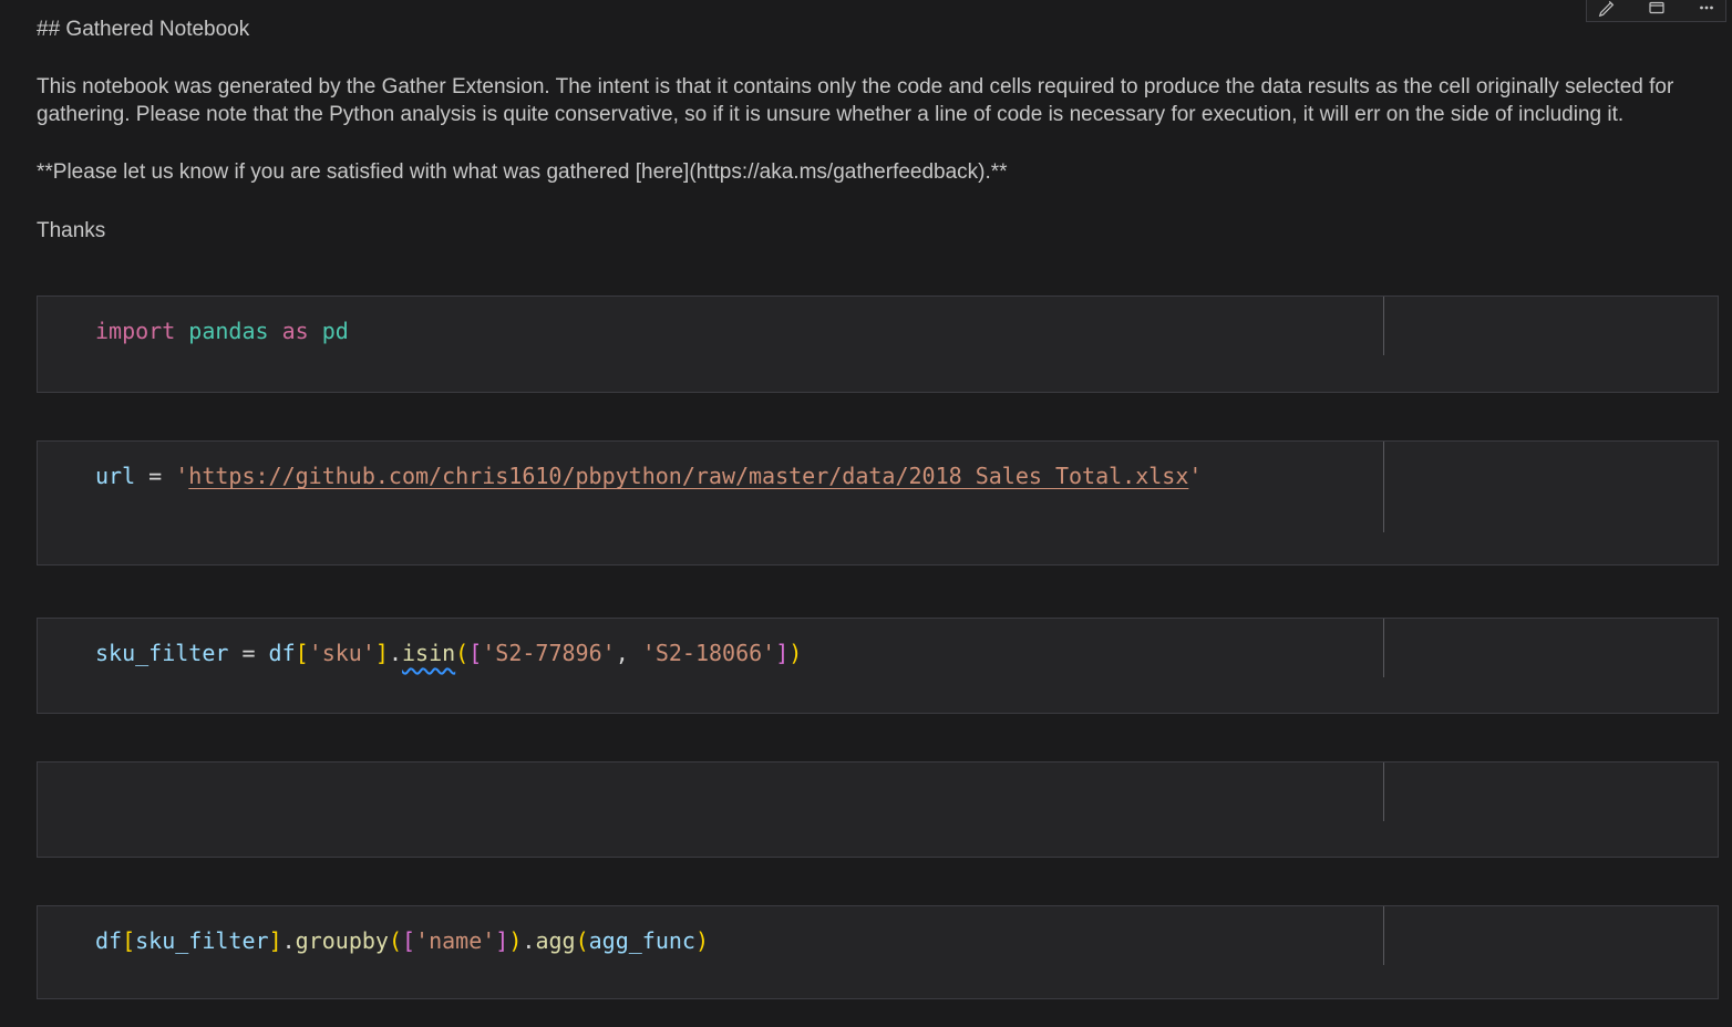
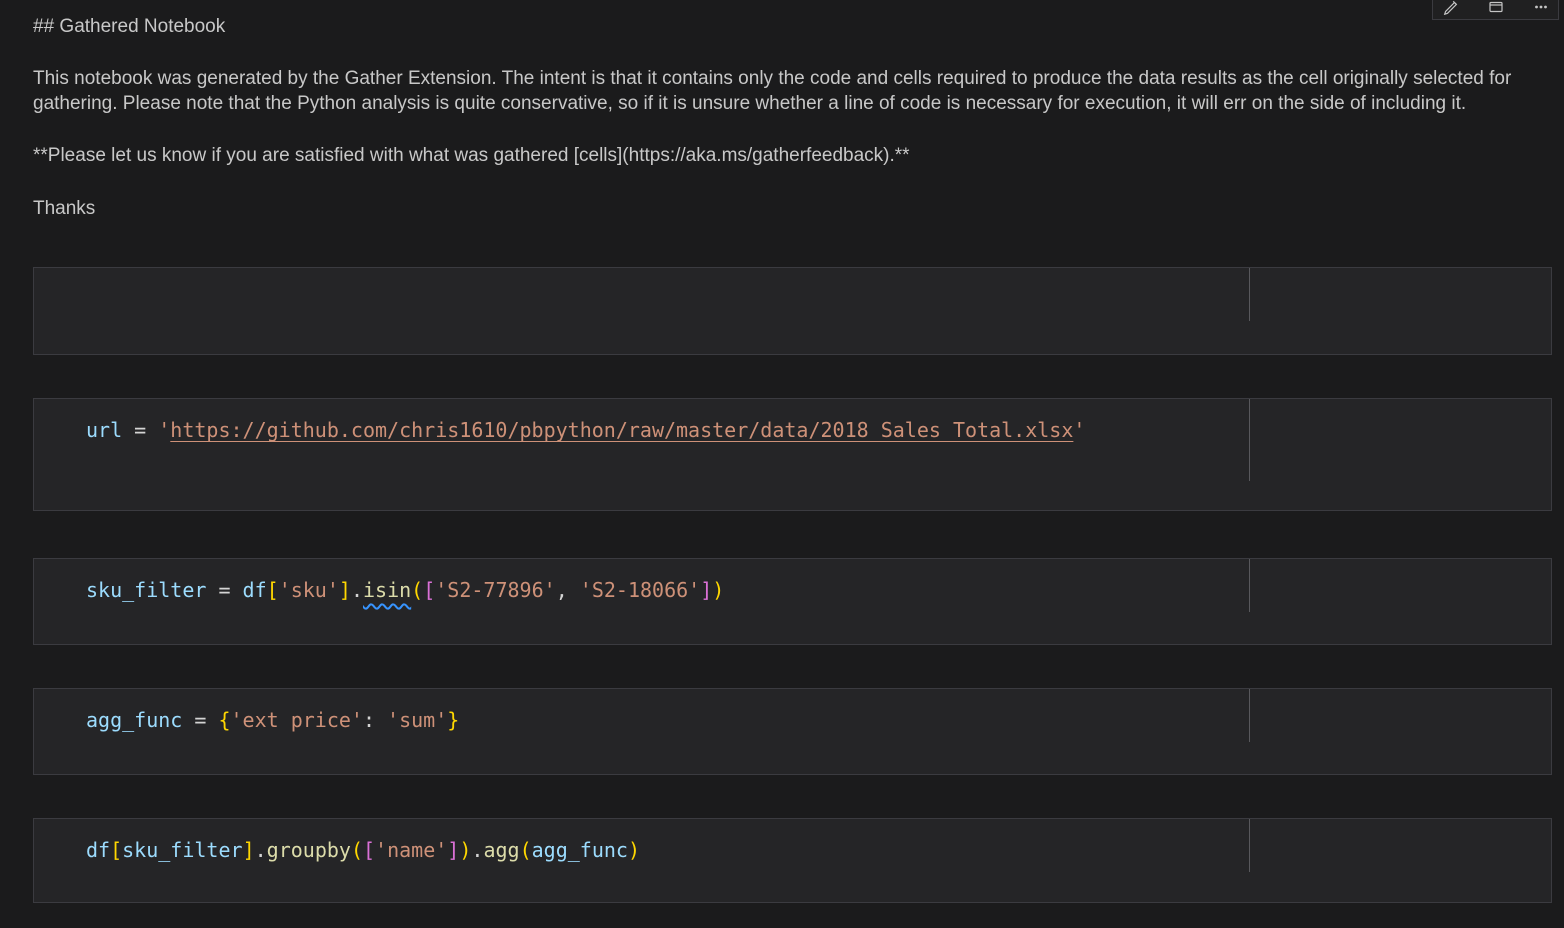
  ## Gathered Notebook
  This notebook was generated by the Gather Extension. The intent is that it contains only the code and cells required to produce the data results as the cell originally selected for
  gathering. Please note that the Python analysis is quite conservative, so if it is unsure whether a line of code is necessary for execution, it will err on the side of including it.
- **Please let us know if you are satisfied with what was gathered [here](https://aka.ms/gatherfeedback).**
+ **Please let us know if you are satisfied with what was gathered [cells](https://aka.ms/gatherfeedback).**
  Thanks
- import pandas as pd
  url = 'https://github.com/chris1610/pbpython/raw/master/data/2018_Sales_Total.xlsx'
  sku_filter = df['sku'].isin(['S2-77896', 'S2-18066'])
+ agg_func = {'ext price': 'sum'}
  df[sku_filter].groupby(['name']).agg(agg_func)
